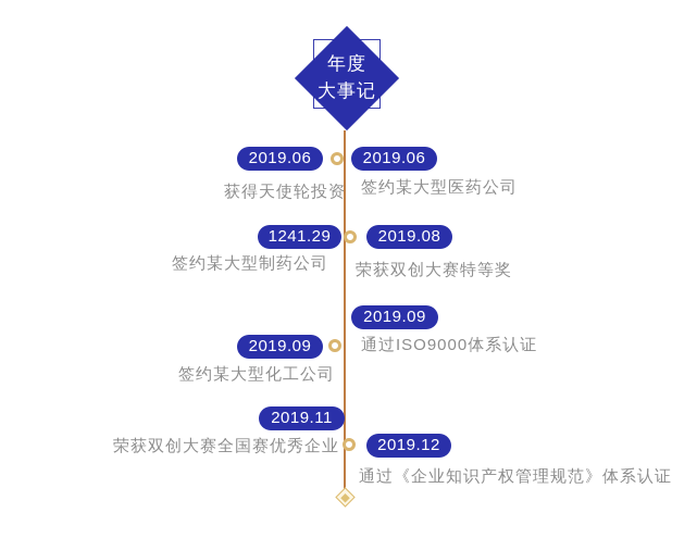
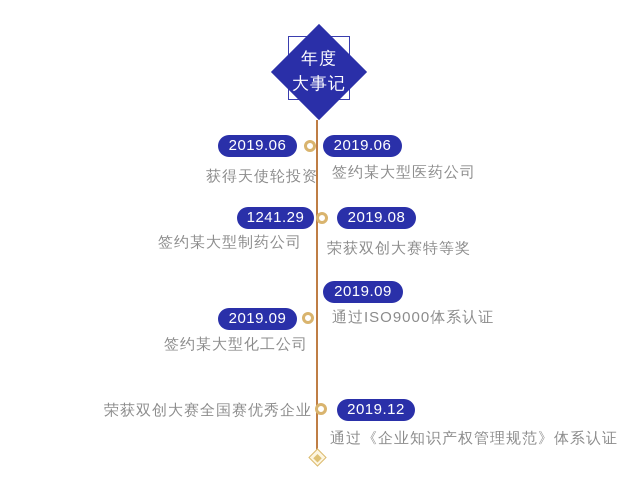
  年度
  大事记
  2019.06
  获得天使轮投资
  2019.06
  签约某大型医药公司
  1241.29
  签约某大型制药公司
  2019.08
  荣获双创大赛特等奖
  2019.09
  通过ISO9000体系认证
  2019.09
  签约某大型化工公司
- 2019.11
  荣获双创大赛全国赛优秀企业
  2019.12
  通过《企业知识产权管理规范》体系认证
